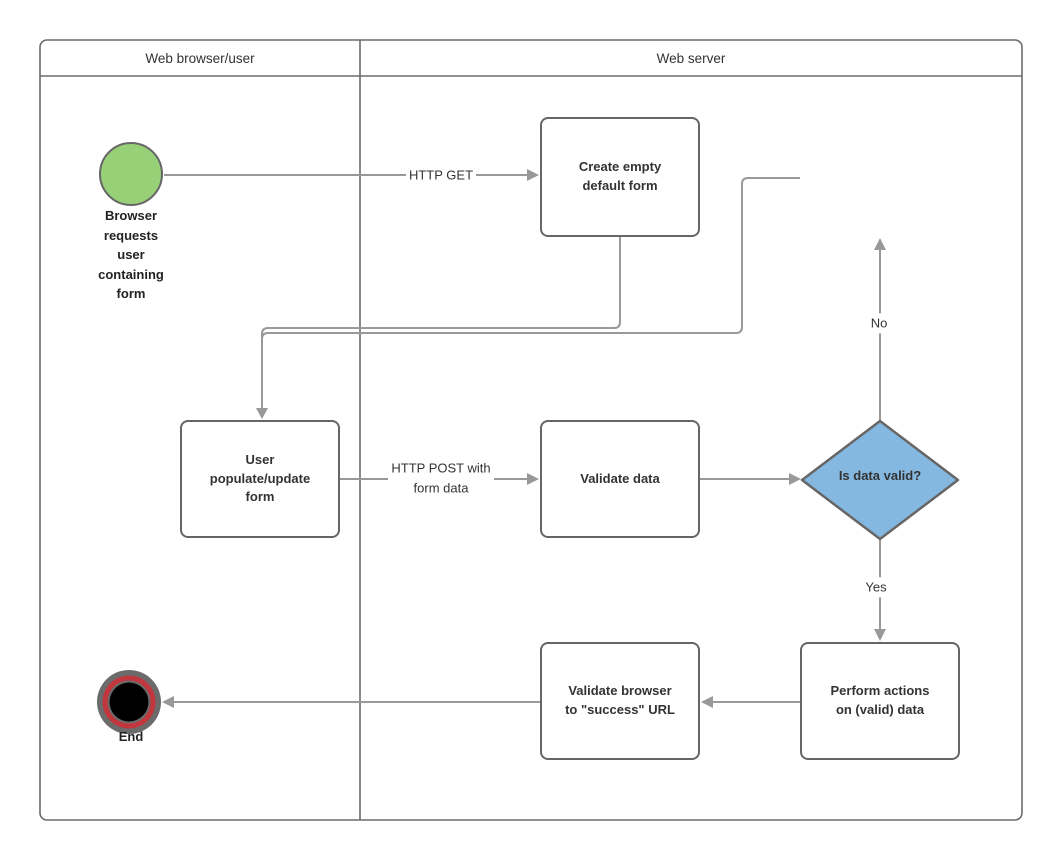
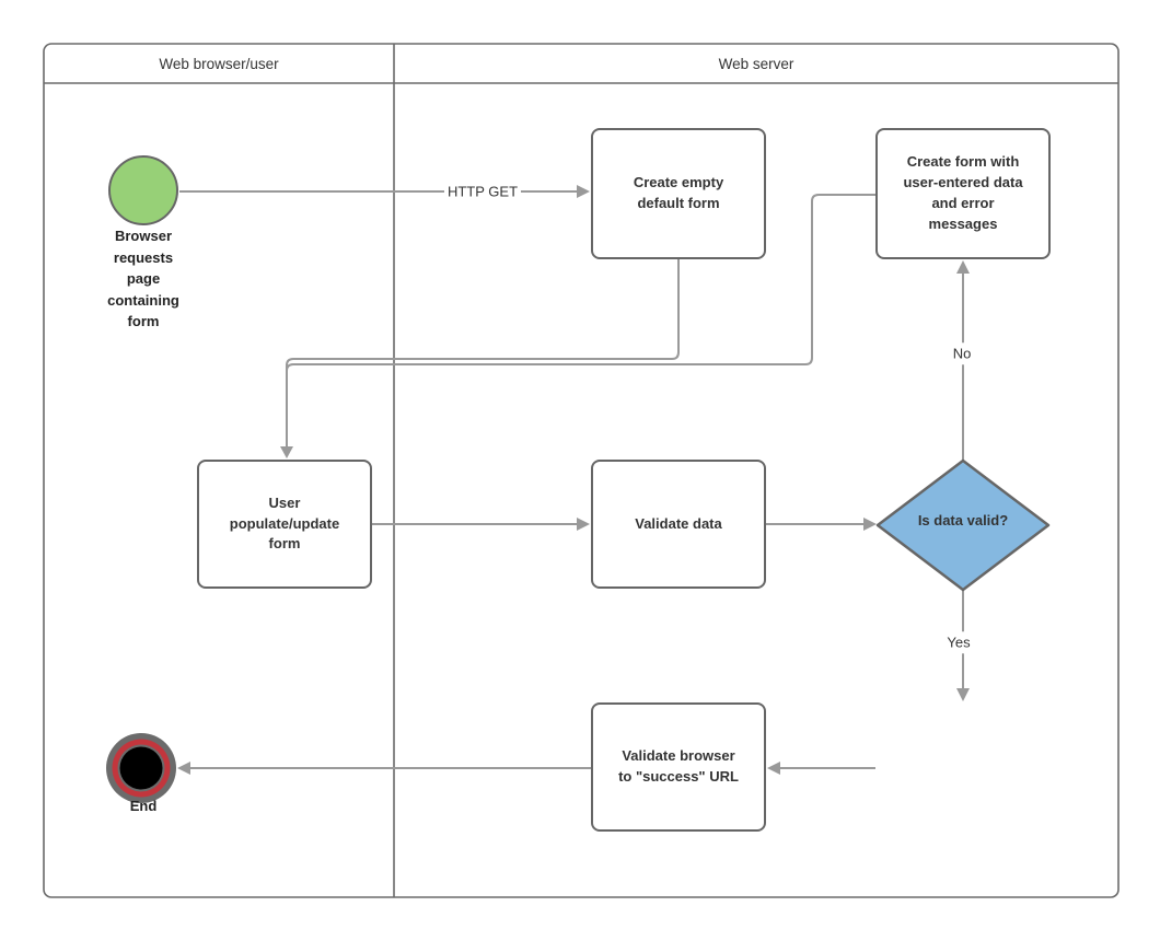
  Web browser/user
  Web server
  Create empty default form
+ Create form with user-entered data and error messages
  User populate/update form
  Validate data
- Perform actions on (valid) data
  Validate browser to "success" URL
  Is data valid?
  HTTP GET
- HTTP POST with form data
  No
  Yes
- Browser requests user containing form
+ Browser requests page containing form
  End
